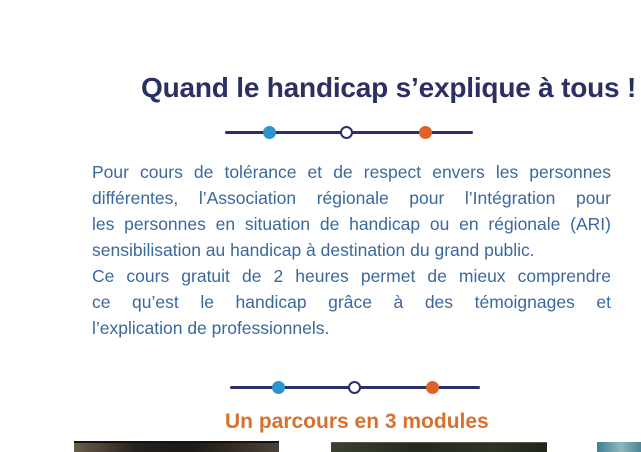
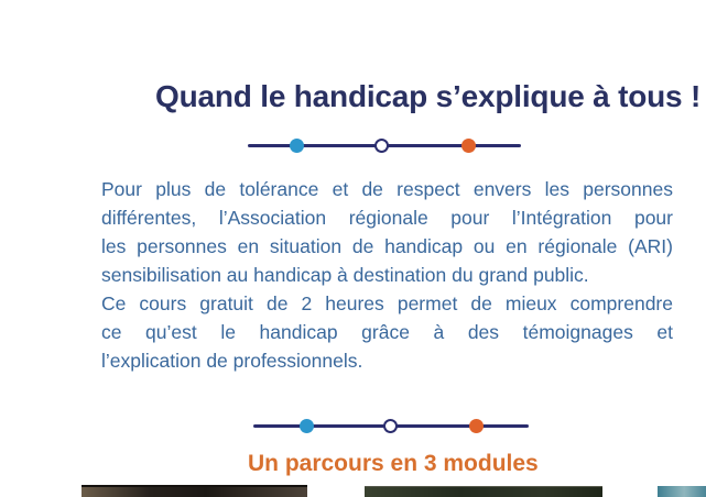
  Quand le handicap s’explique à tous !
- Pour cours de tolérance et de respect envers les personnes
+ Pour plus de tolérance et de respect envers les personnes
  différentes, l’Association régionale pour l’Intégration pour
  les personnes en situation de handicap ou en régionale (ARI)
  sensibilisation au handicap à destination du grand public.
  Ce cours gratuit de 2 heures permet de mieux comprendre
  ce qu’est le handicap grâce à des témoignages et
  l’explication de professionnels.
  Un parcours en 3 modules
